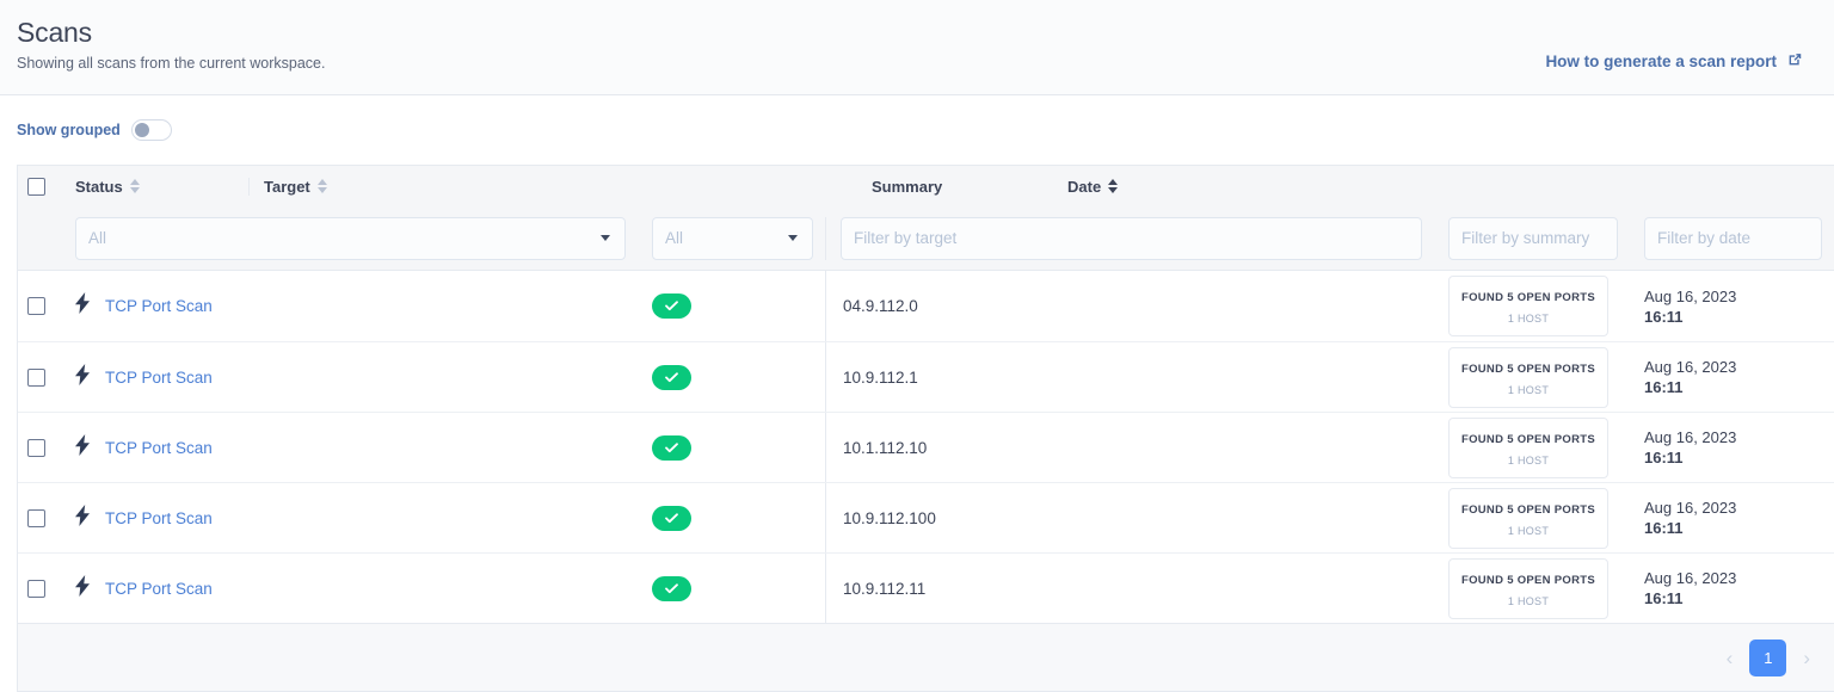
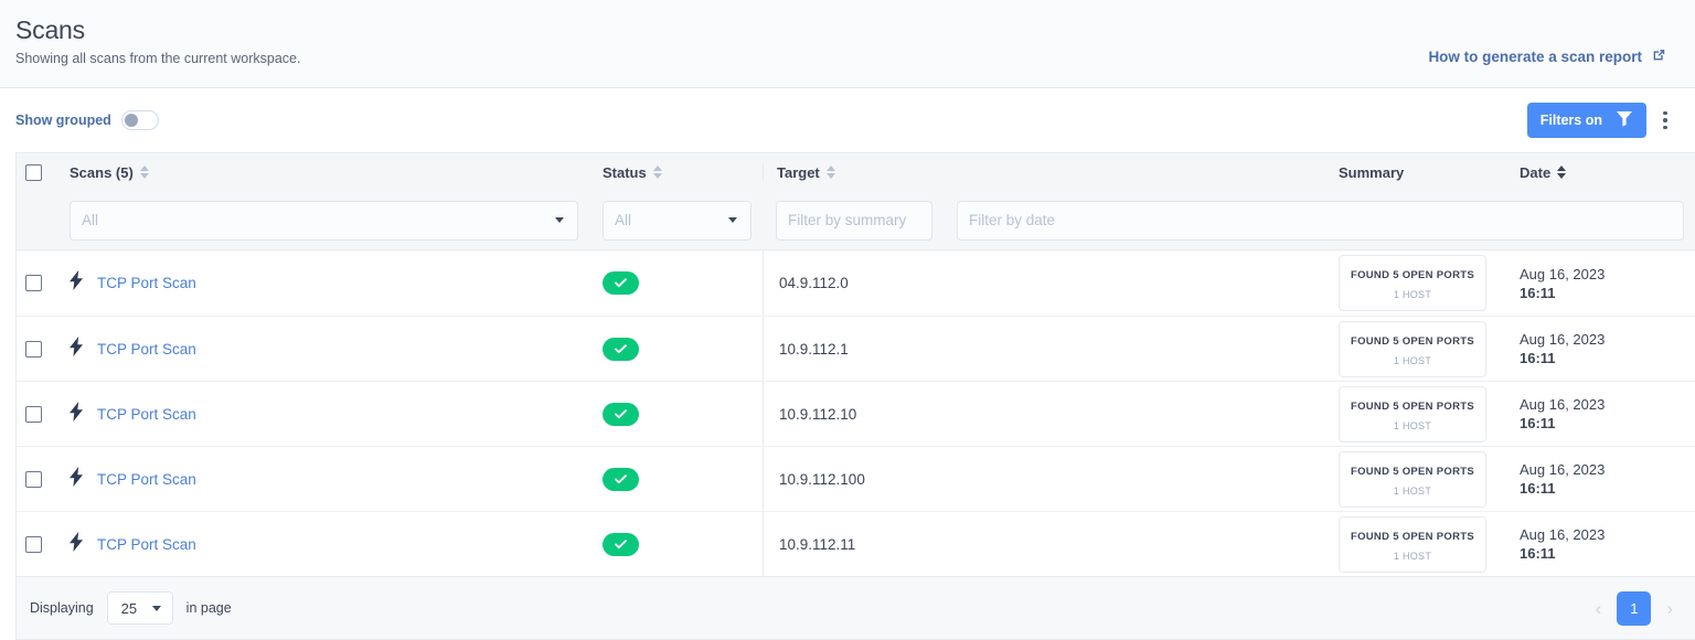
  Scans
  Showing all scans from the current workspace.
  How to generate a scan report
  Show grouped
+ Filters on
+ Scans (5)
  Status
  Target
  Summary
  Date
  All
  All
- Filter by target
  Filter by summary
  Filter by date
  TCP Port Scan
  04.9.112.0
  FOUND 5 OPEN PORTS
  1 HOST
  Aug 16, 2023
  16:11
  TCP Port Scan
  10.9.112.1
  FOUND 5 OPEN PORTS
  1 HOST
  Aug 16, 2023
  16:11
  TCP Port Scan
- 10.1.112.10
+ 10.9.112.10
  FOUND 5 OPEN PORTS
  1 HOST
  Aug 16, 2023
  16:11
  TCP Port Scan
  10.9.112.100
  FOUND 5 OPEN PORTS
  1 HOST
  Aug 16, 2023
  16:11
  TCP Port Scan
  10.9.112.11
  FOUND 5 OPEN PORTS
  1 HOST
  Aug 16, 2023
  16:11
+ Displaying
+ 25
+ in page
  ‹
  1
  ›
